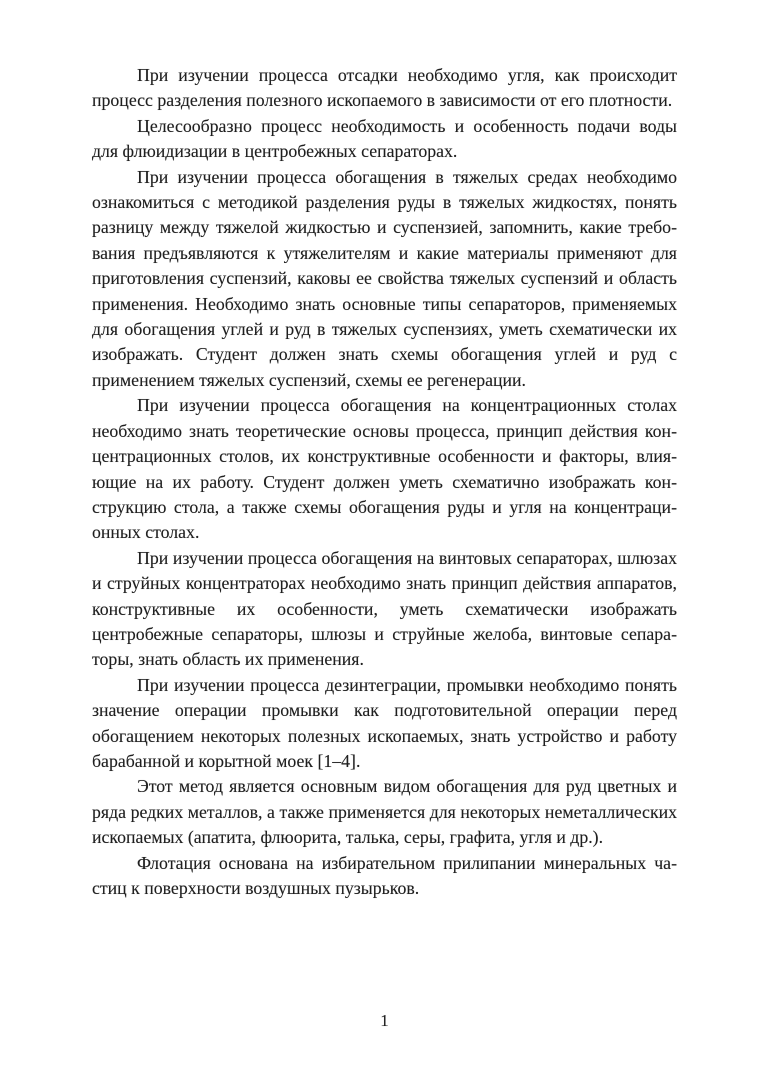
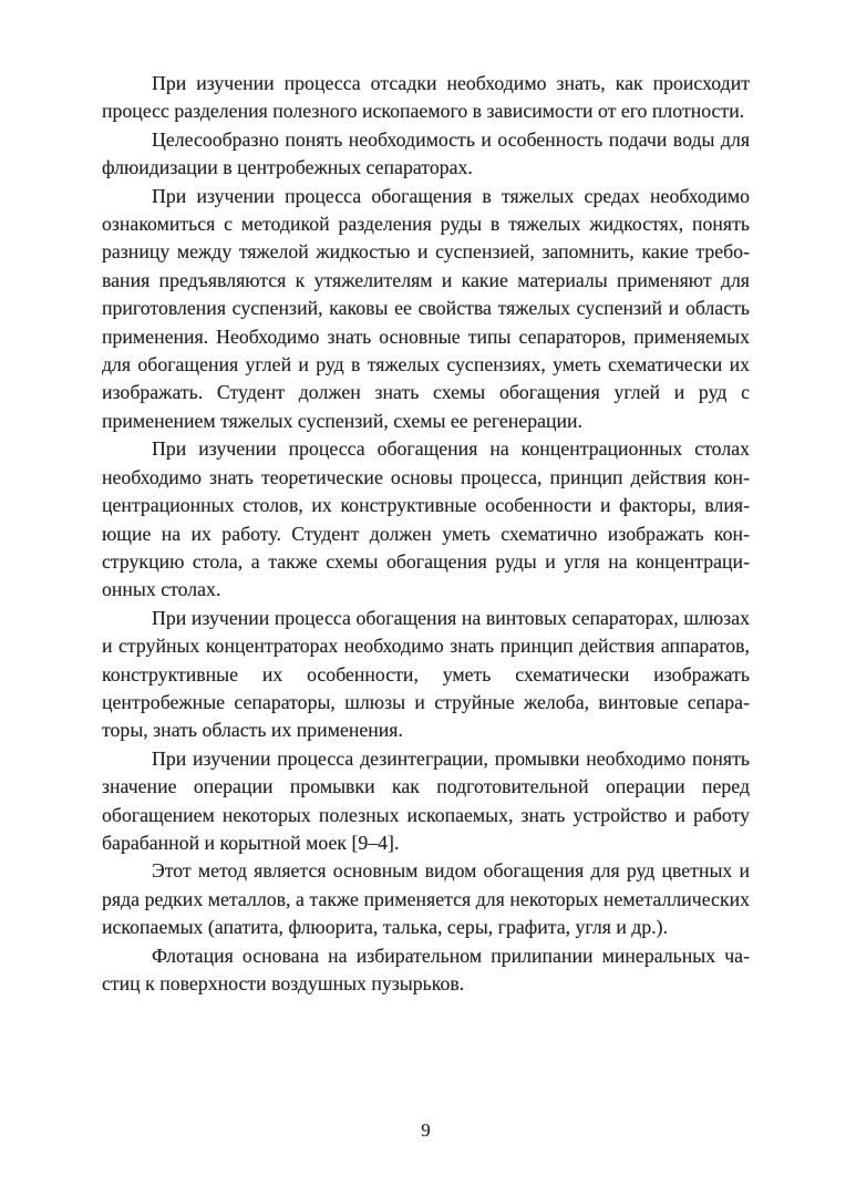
- При изучении процесса отсадки необходимо угля, как происходит процесс разделения полезного ископаемого в зависимости от его плотности.
+ При изучении процесса отсадки необходимо знать, как происходит процесс разделения полезного ископаемого в зависимости от его плотности.
- Целесообразно процесс необходимость и особенность подачи воды для флюидизации в центробежных сепараторах.
+ Целесообразно понять необходимость и особенность подачи воды для флюидизации в центробежных сепараторах.
  При изучении процесса обогащения в тяжелых средах необходимо ознакомиться с методикой разделения руды в тяжелых жидкостях, понять разницу между тяжелой жидкостью и суспензией, запомнить, какие требо­ания предъявляются к утяжелителям и какие материалы применяют для приготовления суспензий, каковы ее свойства тяжелых суспензий и область применения. Необходимо знать основные типы сепараторов, применяемых для обогащения углей и руд в тяжелых суспензиях, уметь схематически их изображать. Студент должен знать схемы обогащения уг­лей и руд с применением тяжелых суспензий, схемы ее регенерации.
  При изучении процесса обогащения на концентрационных столах необходимо знать теоретические основы процесса, принцип действия кон­ентрационных столов, их конструктивные особенности и факторы, влия­щие на их работу. Студент должен уметь схематично изображать кон­трукцию стола, а также схемы обогащения руды и угля на концентраци­нных столах.
  При изучении процесса обогащения на винтовых сепараторах, шлю­зах и струйных концентраторах необходимо знать принцип действия ап­паратов, конструктивные их особенности, уметь схематически изображать центробежные сепараторы, шлюзы и струйные желоба, винтовые сепара­оры, знать область их применения.
- При изучении процесса дезинтеграции, промывки необходимо по­нять значение операции промывки как подготовительной операции пе­ред обогащением некоторых полезных ископаемых, знать устройство и работу барабанной и корытной моек [1–4].
+ При изучении процесса дезинтеграции, промывки необходимо по­нять значение операции промывки как подготовительной операции пе­ред обогащением некоторых полезных ископаемых, знать устройство и работу барабанной и корытной моек [9–4].
  Этот метод является основным видом обогащения для руд цветных и ряда редких металлов, а также применяется для некоторых неметалличе­ских ископаемых (апатита, флюорита, талька, серы, графита, угля и др.).
  Флотация основана на избирательном прилипании минеральных ча­тиц к поверхности воздушных пузырьков.
- 1
+ 9
